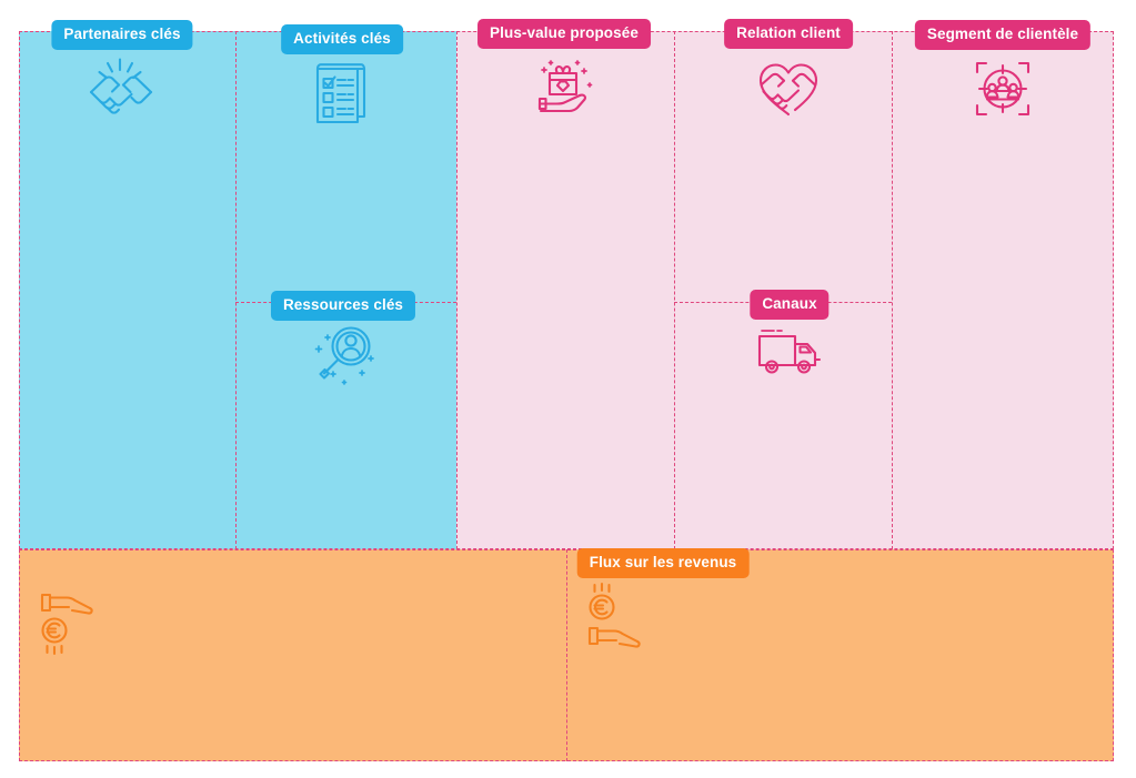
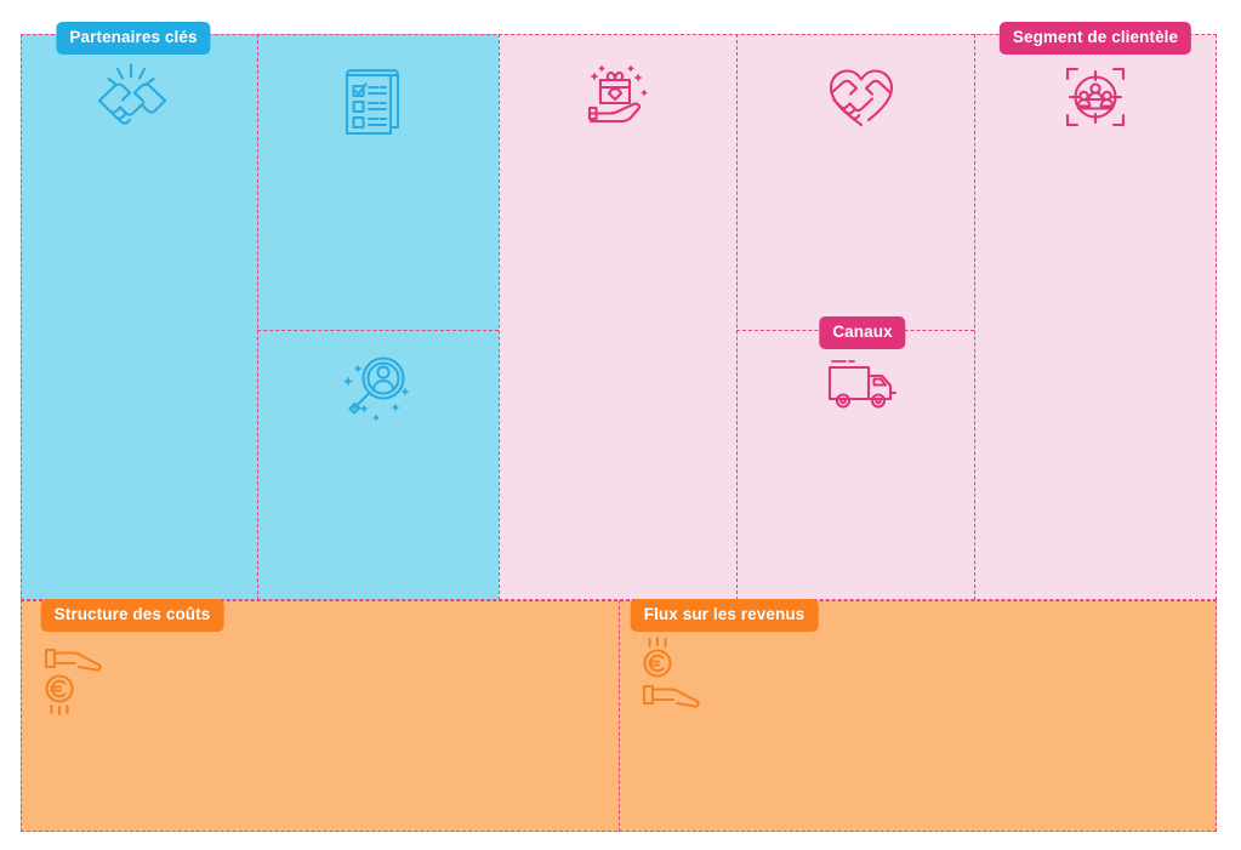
  Partenaires clés
- Activités clés
- Ressources clés
- Plus-value proposée
- Relation client
  Canaux
  Segment de clientèle
+ Structure des coûts
  Flux sur les revenus
